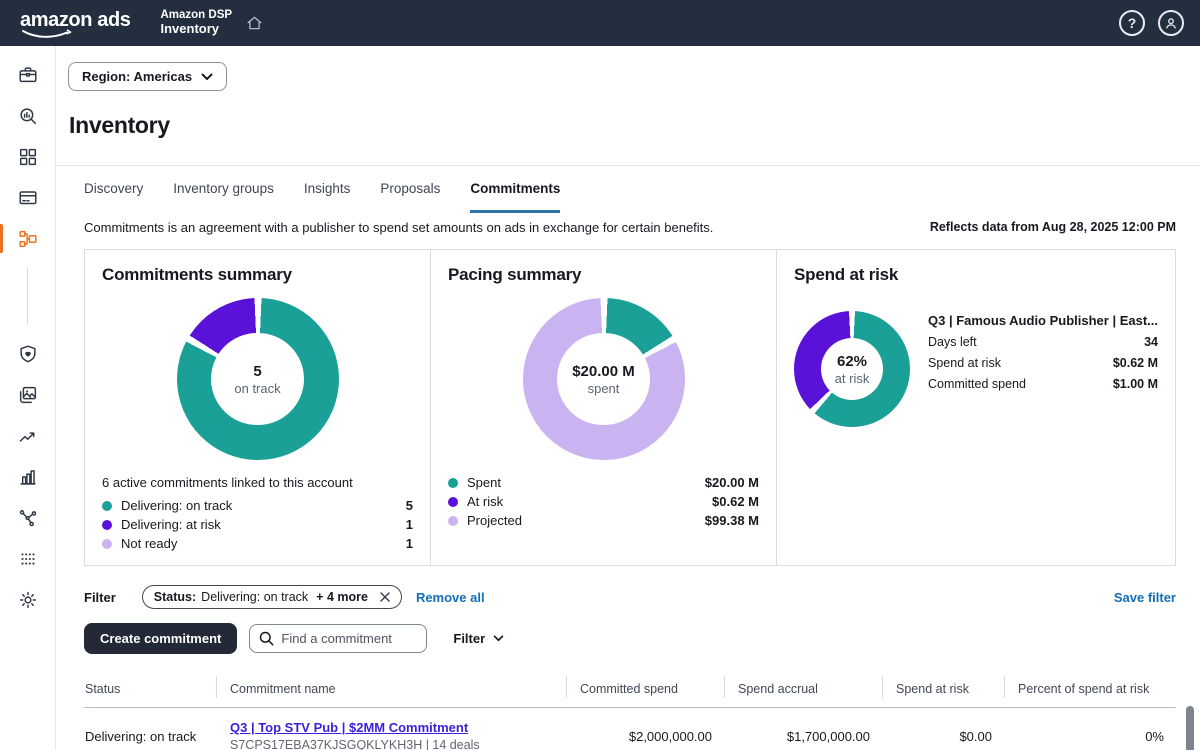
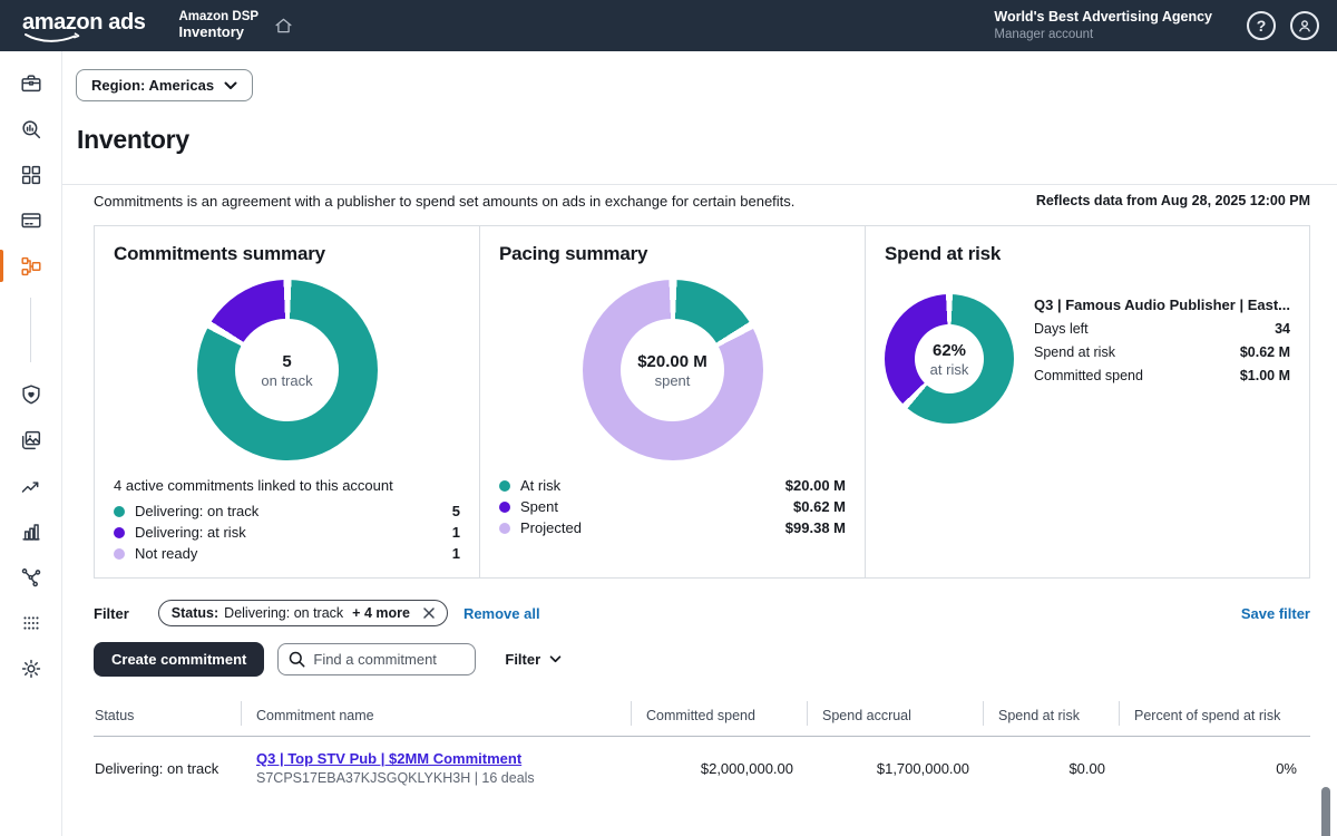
  amazon ads
  Amazon DSP
  Inventory
+ World's Best Advertising Agency
+ Manager account
  ?
  Region: Americas
  Inventory
- Discovery
- Inventory groups
- Insights
- Proposals
- Commitments
  Commitments is an agreement with a publisher to spend set amounts on ads in exchange for certain benefits.
  Reflects data from Aug 28, 2025 12:00 PM
  Commitments summary
  5
  on track
- 6 active commitments linked to this account
+ 4 active commitments linked to this account
  Delivering: on track
  5
  Delivering: at risk
  1
  Not ready
  1
  Pacing summary
  $20.00 M
  spent
- Spent
+ At risk
  $20.00 M
- At risk
+ Spent
  $0.62 M
  Projected
  $99.38 M
  Spend at risk
  62%
  at risk
  Q3 | Famous Audio Publisher | East...
  Days left
  34
  Spend at risk
  $0.62 M
  Committed spend
  $1.00 M
  Filter
  Status:
  Delivering: on track
  + 4 more
  Remove all
  Save filter
  Create commitment
  Find a commitment
  Filter
  Status	Commitment name	Committed spend	Spend accrual	Spend at risk	Percent of spend at risk
- Delivering: on track	Q3 | Top STV Pub | $2MM Commitment S7CPS17EBA37KJSGQKLYKH3H | 14 deals	$2,000,000.00	$1,700,000.00	$0.00	0%
+ Delivering: on track	Q3 | Top STV Pub | $2MM Commitment S7CPS17EBA37KJSGQKLYKH3H | 16 deals	$2,000,000.00	$1,700,000.00	$0.00	0%
